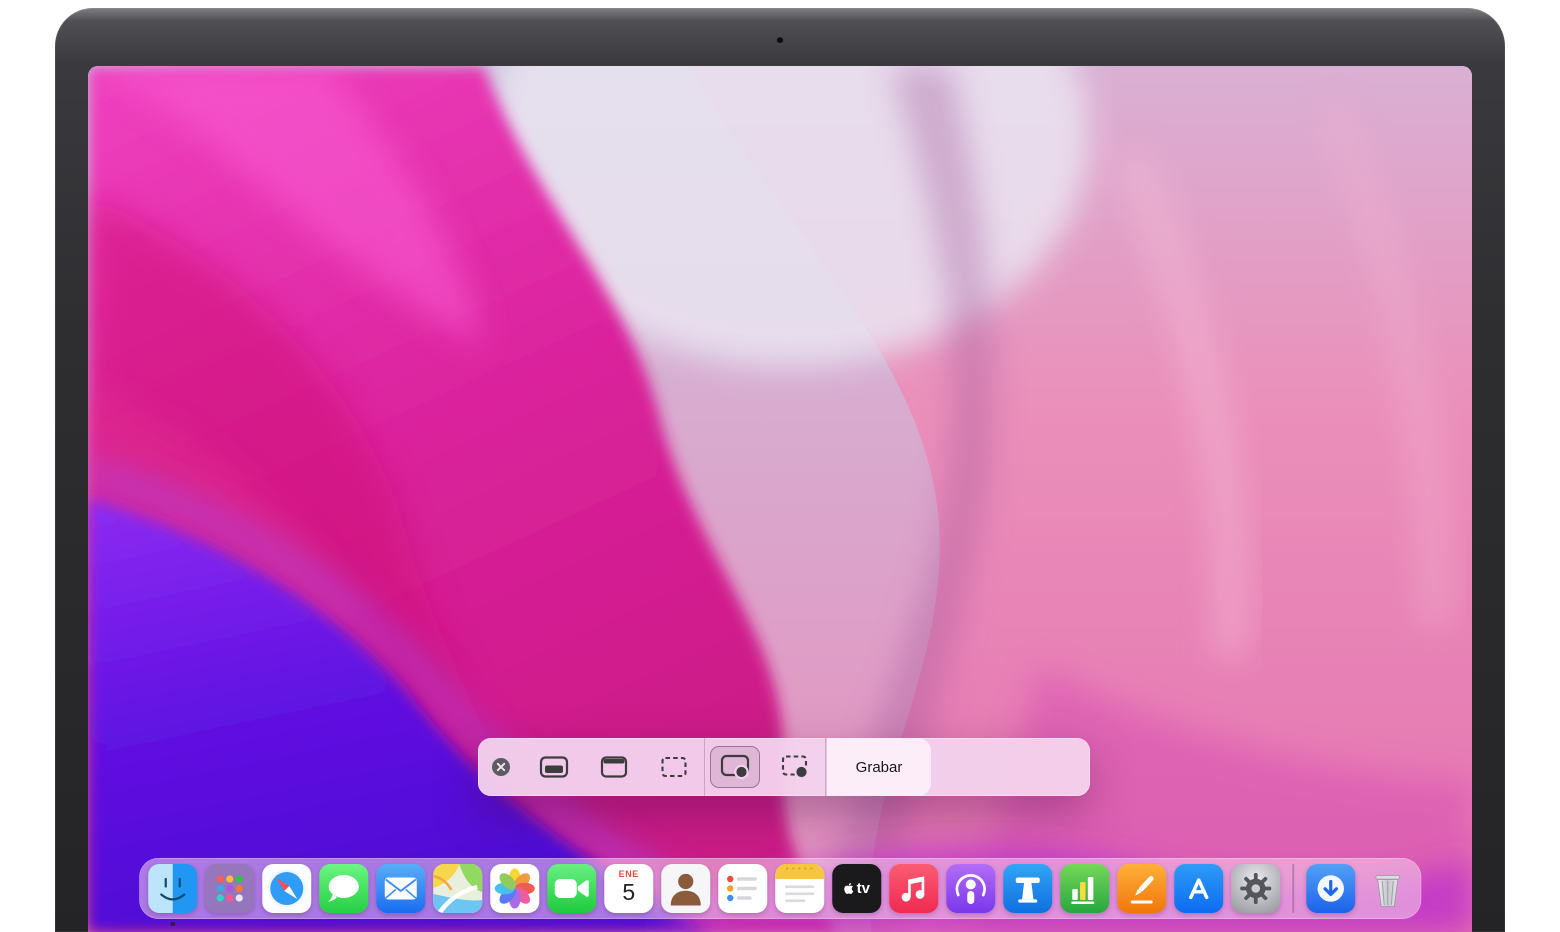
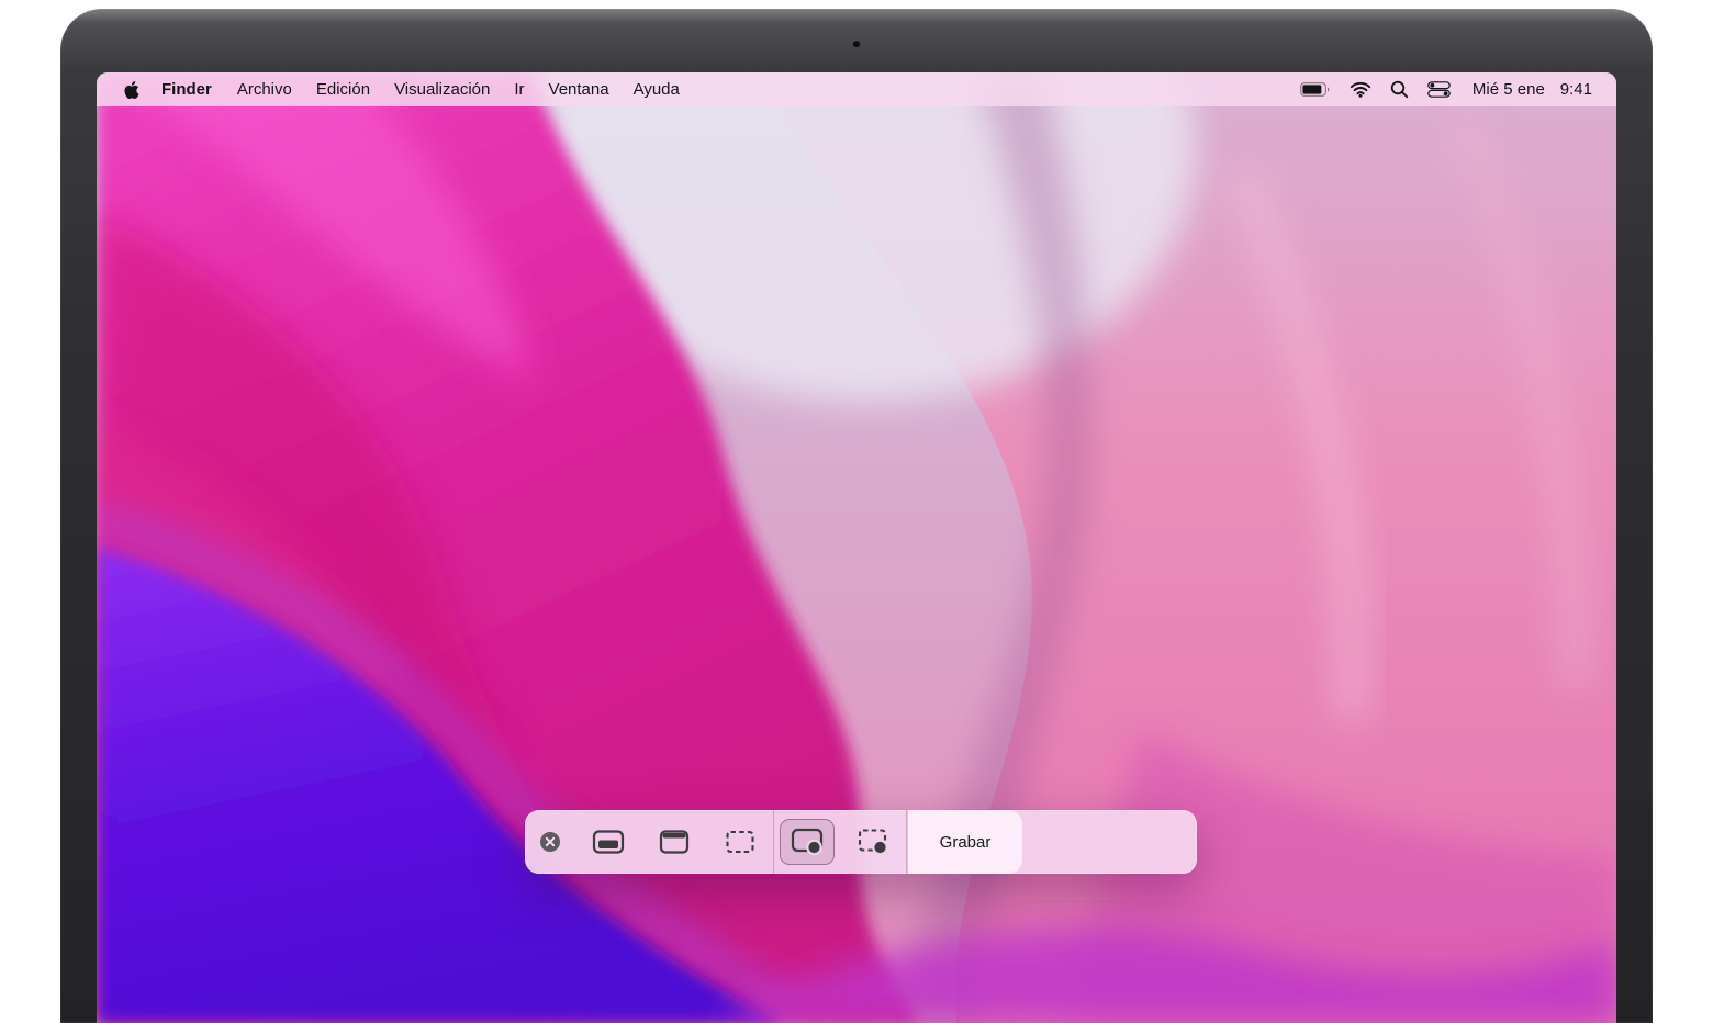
+ Finder
+ Archivo
+ Edición
+ Visualización
+ Ir
+ Ventana
+ Ayuda
+ Mié 5 ene
+ 9:41
  Grabar
- ENE
- 5
- tv
